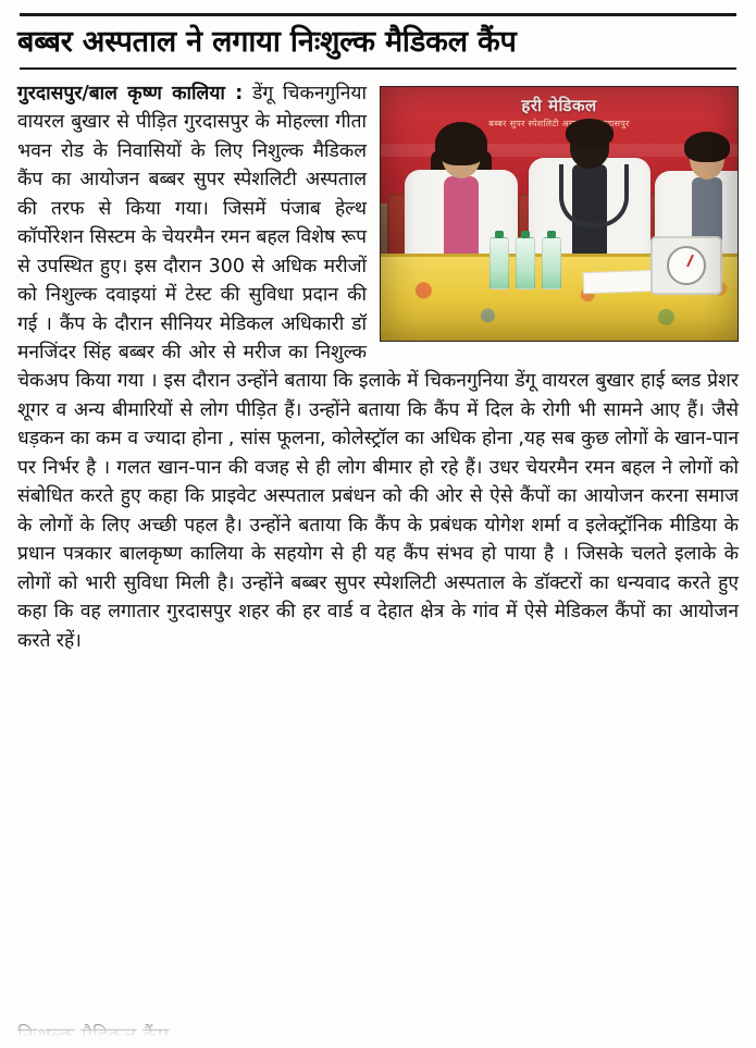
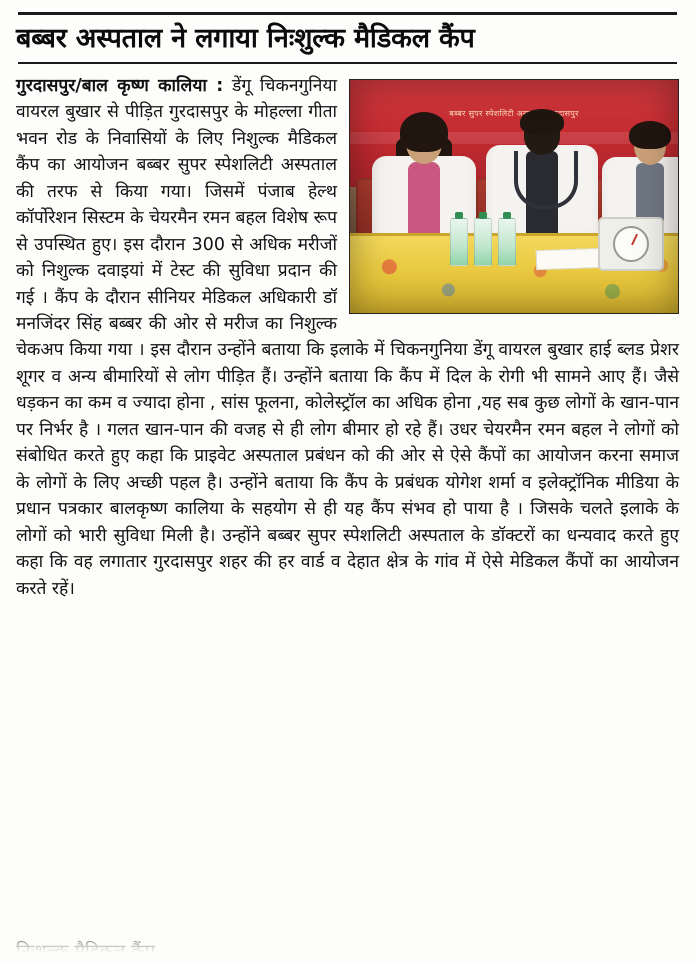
  बब्बर अस्पताल ने लगाया निःशुल्क मैडिकल कैंप
- हरी मेडिकल
  बब्बर सुपर स्पेशलिटी अदासपुर
  गुरदासपुर/बाल कृष्ण कालिया : डेंगू चिकनगुनिया वायरल बुखार से पीड़ित गुरदासपुर के मोहल्ला गीता भवन रोड के निवासियों के लिए निशुल्क मैडिकल कैंप का आयोजन बब्बर सुपर स्पेशलिटी अस्पताल की तरफ से किया गया। जिसमें पंजाब हेल्थ कॉर्पोरेशन सिस्टम के चेयरमैन रमन बहल विशेष रूप से उपस्थित हुए। इस दौरान 300 से अधिक मरीजों को निशुल्क दवाइयां में टेस्ट की सुविधा प्रदान की गई । कैंप के दौरान सीनियर मेडिकल अधिकारी डॉ मनजिंदर सिंह बब्बर की ओर से मरीज का निशुल्क चेकअप किया गया । इस दौरान उन्होंने बताया कि इलाके में चिकनगुनिया डेंगू वायरल बुखार हाई ब्लड प्रेशर शूगर व अन्य बीमारियों से लोग पीड़ित हैं। उन्होंने बताया कि कैंप में दिल के रोगी भी सामने आए हैं। जैसे धड़कन का कम व ज्यादा होना , सांस फूलना, कोलेस्ट्रॉल का अधिक होना ,यह सब कुछ लोगों के खान-पान पर निर्भर है । गलत खान-पान की वजह से ही लोग बीमार हो रहे हैं। उधर चेयरमैन रमन बहल ने लोगों को संबोधित करते हुए कहा कि प्राइवेट अस्पताल प्रबंधन को की ओर से ऐसे कैंपों का आयोजन करना समाज के लोगों के लिए अच्छी पहल है। उन्होंने बताया कि कैंप के प्रबंधक योगेश शर्मा व इलेक्ट्रॉनिक मीडिया के प्रधान पत्रकार बालकृष्ण कालिया के सहयोग से ही यह कैंप संभव हो पाया है । जिसके चलते इलाके के लोगों को भारी सुविधा मिली है। उन्होंने बब्बर सुपर स्पेशलिटी अस्पताल के डॉक्टरों का धन्यवाद करते हुए कहा कि वह लगातार गुरदासपुर शहर की हर वार्ड व देहात क्षेत्र के गांव में ऐसे मेडिकल कैंपों का आयोजन करते रहें।
